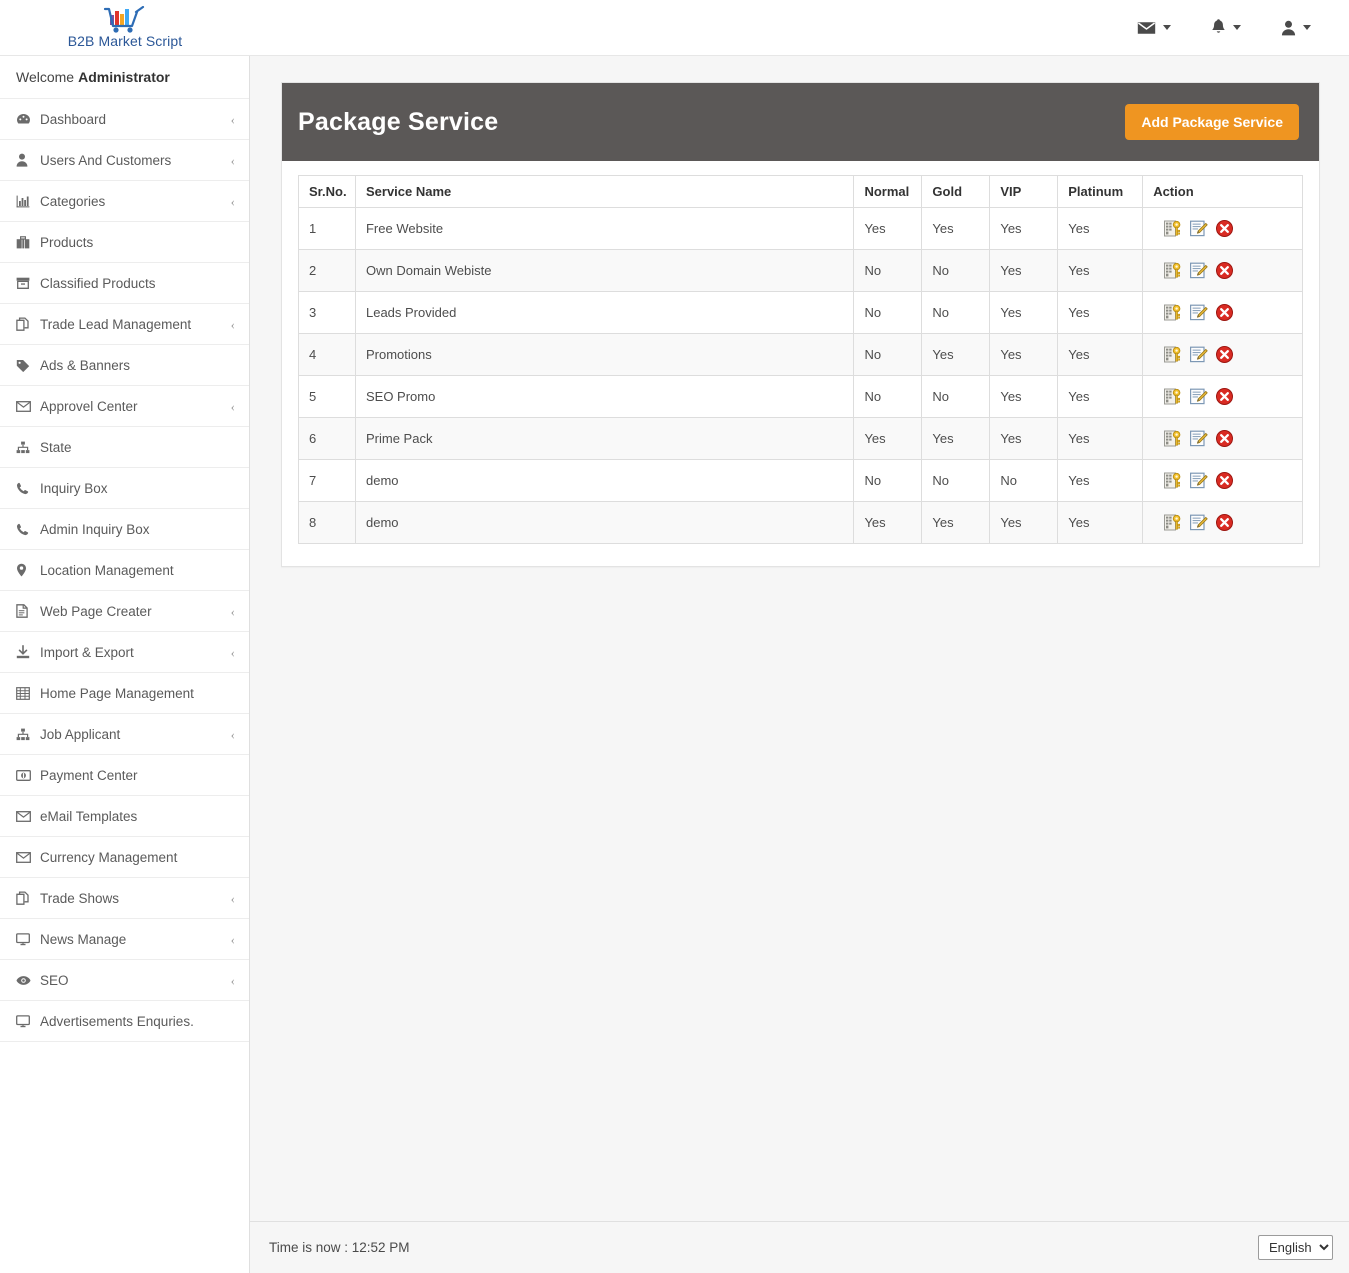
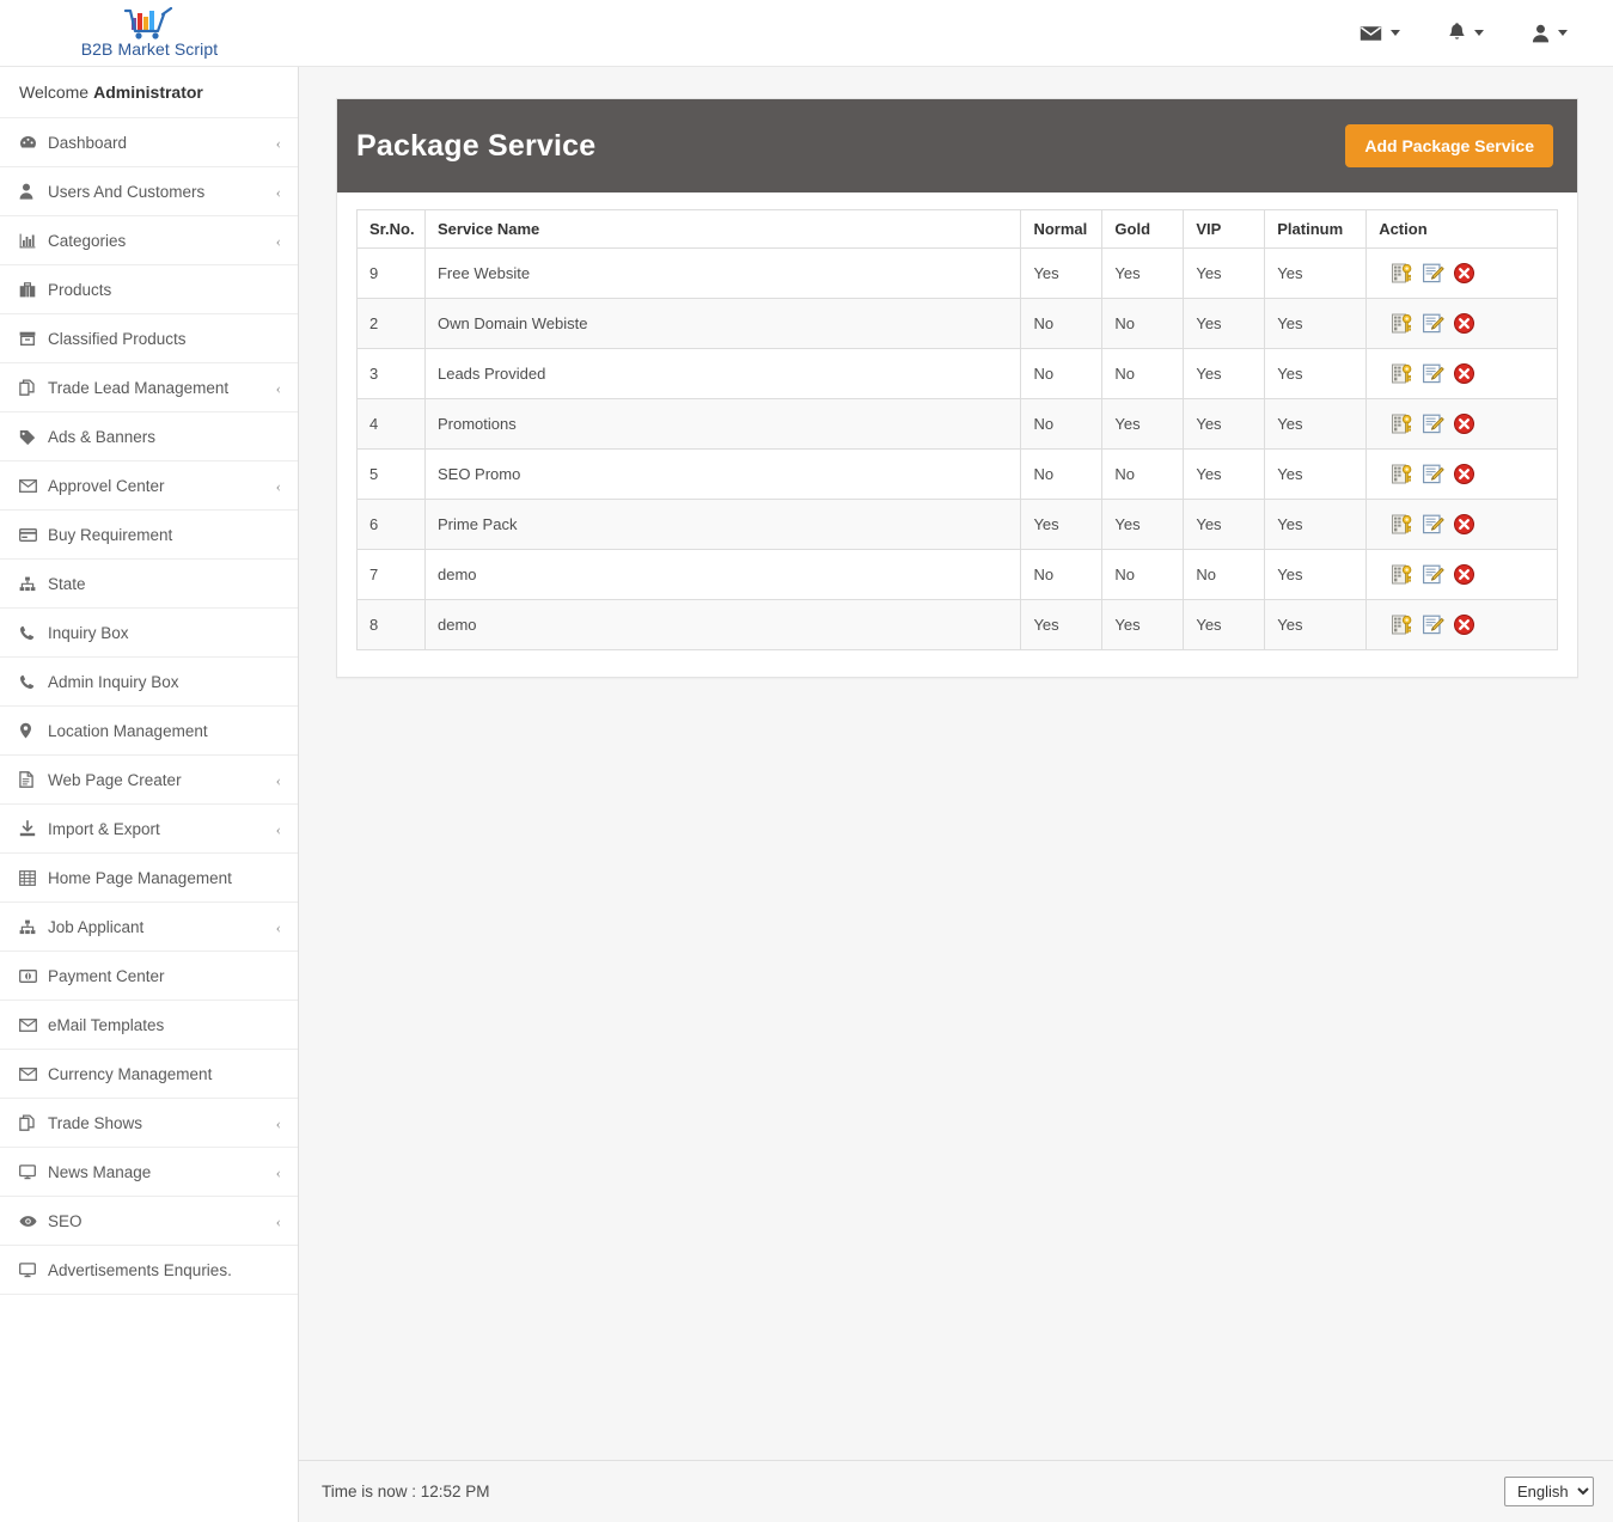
  B2B Market Script
  Welcome
  Administrator
  Dashboard
  ‹
  Users And Customers
  ‹
  Categories
  ‹
  Products
  Classified Products
  Trade Lead Management
  ‹
  Ads & Banners
  Approvel Center
  ‹
+ Buy Requirement
  State
  Inquiry Box
  Admin Inquiry Box
  Location Management
  Web Page Creater
  ‹
  Import & Export
  ‹
  Home Page Management
  Job Applicant
  ‹
  Payment Center
  eMail Templates
  Currency Management
  Trade Shows
  ‹
  News Manage
  ‹
  SEO
  ‹
  Advertisements Enquries.
  Package Service
  Add Package Service
  Sr.No.	Service Name	Normal	Gold	VIP	Platinum	Action
- 1	Free Website	Yes	Yes	Yes	Yes
+ 9	Free Website	Yes	Yes	Yes	Yes
  2	Own Domain Webiste	No	No	Yes	Yes
  3	Leads Provided	No	No	Yes	Yes
  4	Promotions	No	Yes	Yes	Yes
  5	SEO Promo	No	No	Yes	Yes
  6	Prime Pack	Yes	Yes	Yes	Yes
  7	demo	No	No	No	Yes
  8	demo	Yes	Yes	Yes	Yes
  Time is now : 12:52 PM
  English
